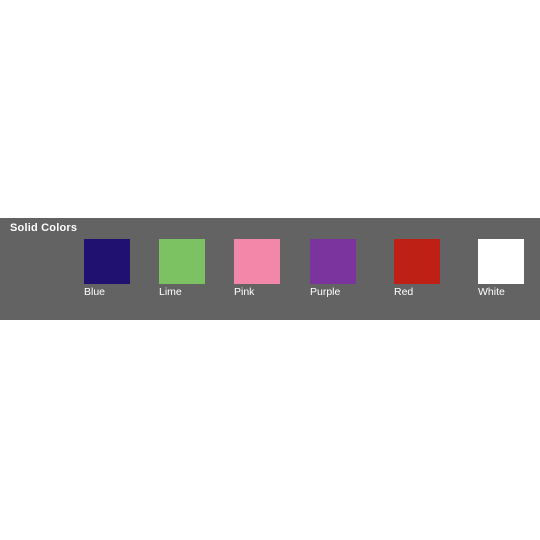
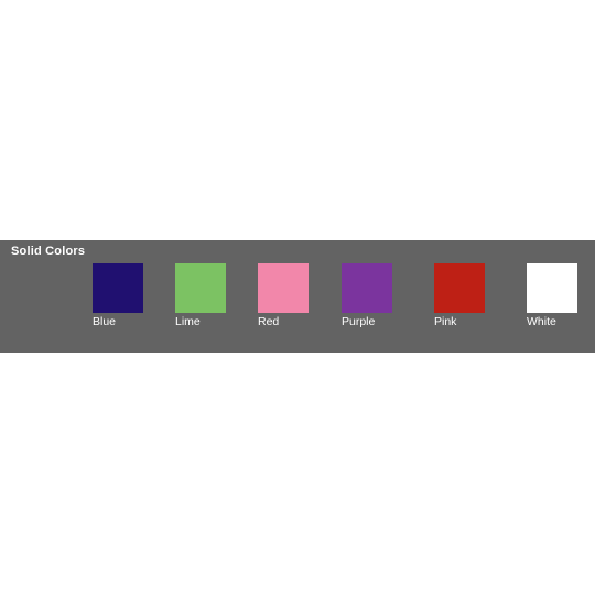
  Solid Colors
  Blue
  Lime
- Pink
+ Red
  Purple
- Red
+ Pink
  White
